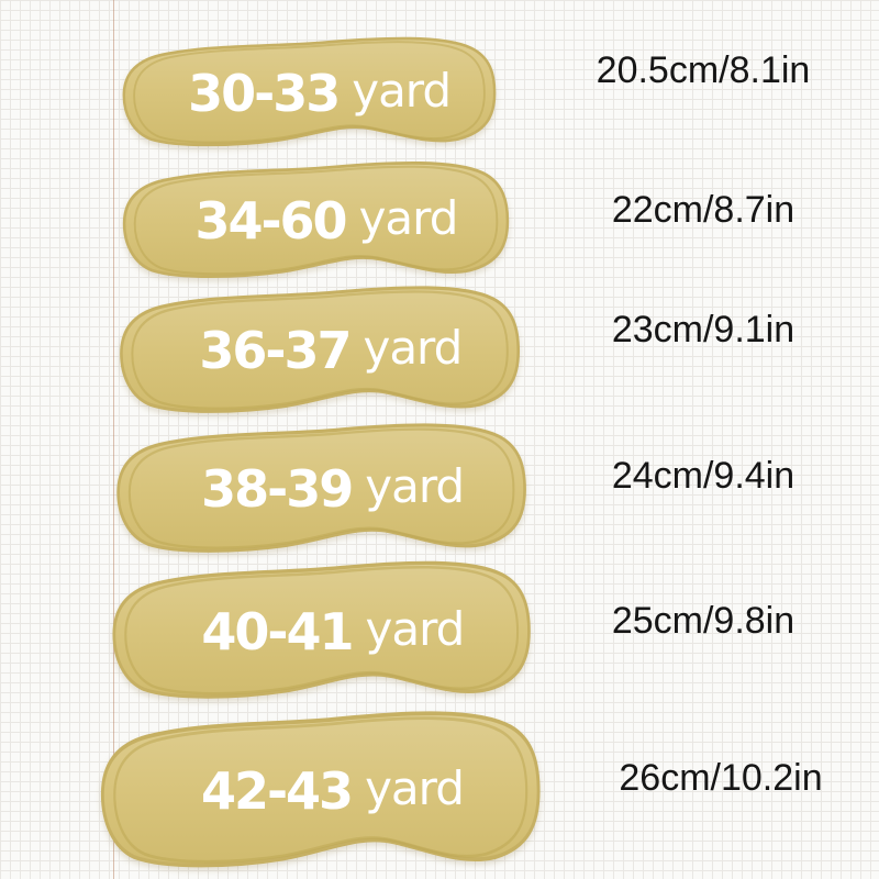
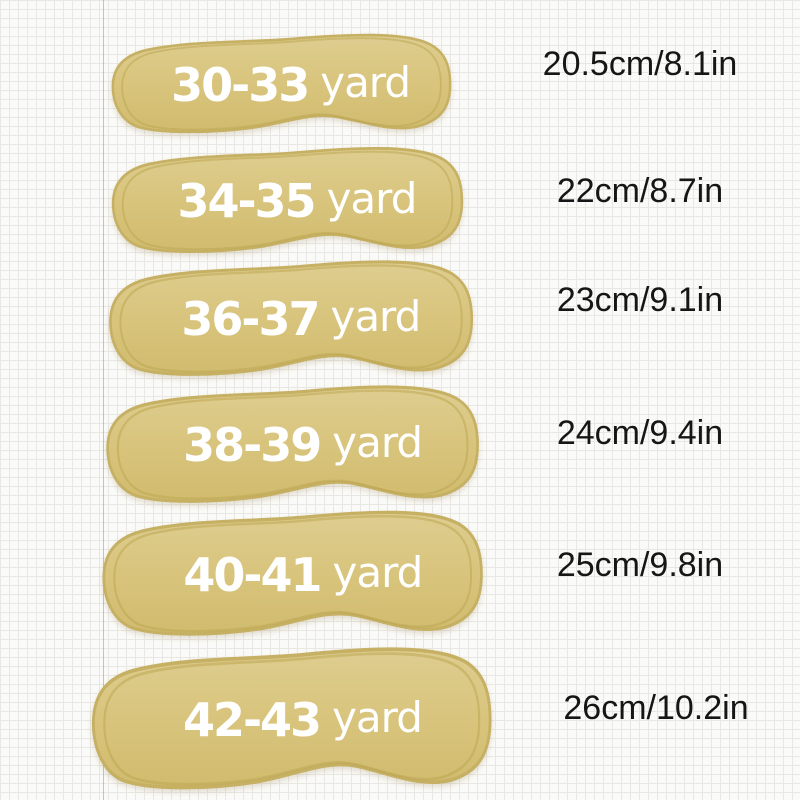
  30-33
  yard
  20.5cm/8.1in
- 34-60
+ 34-35
  yard
  22cm/8.7in
  36-37
  yard
  23cm/9.1in
  38-39
  yard
  24cm/9.4in
  40-41
  yard
  25cm/9.8in
  42-43
  yard
  26cm/10.2in
